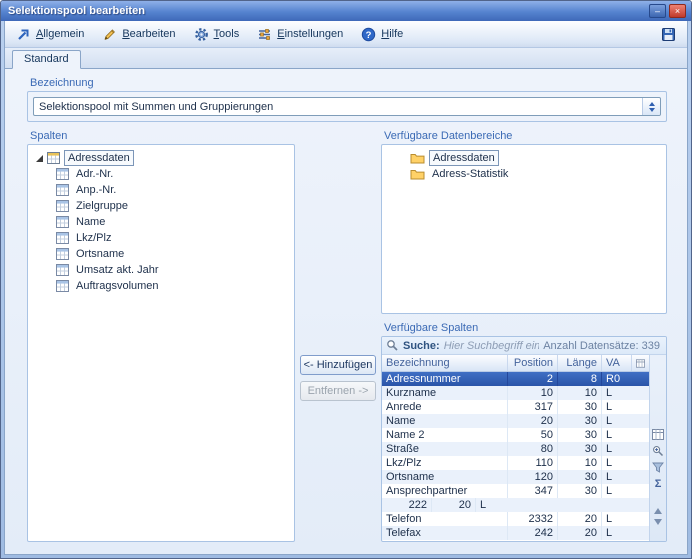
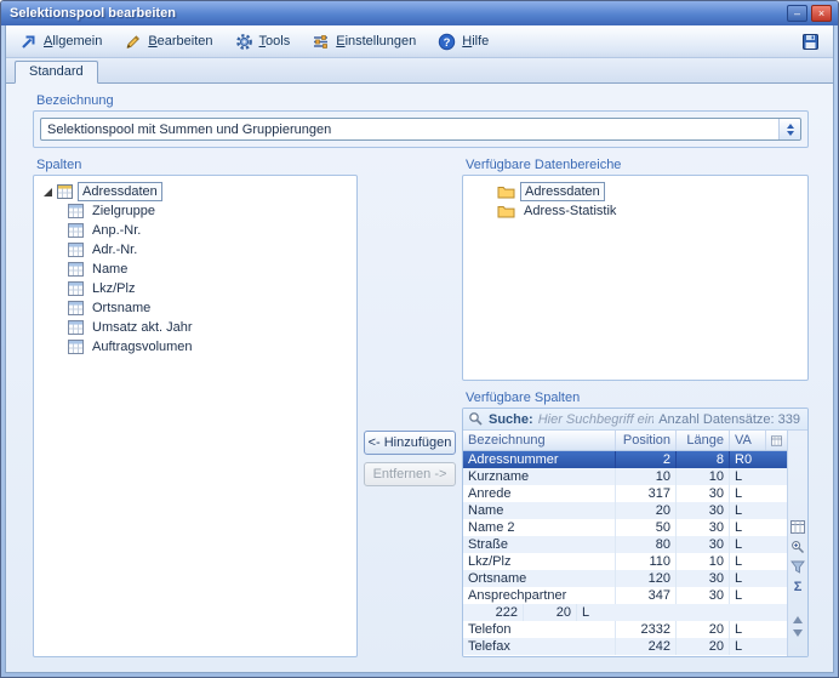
  Selektionspool bearbeiten
  –
  ×
  Allgemein
  Bearbeiten
  Tools
  Einstellungen
  ?
  Hilfe
  Standard
  Bezeichnung
  Selektionspool mit Summen und Gruppierungen
  Spalten
  Adressdaten
- Adr.-Nr.
+ Zielgruppe
  Anp.-Nr.
- Zielgruppe
+ Adr.-Nr.
  Name
  Lkz/Plz
  Ortsname
  Umsatz akt. Jahr
  Auftragsvolumen
  <- Hinzufügen
  Entfernen ->
  Verfügbare Datenbereiche
  Adressdaten
  Adress-Statistik
  Verfügbare Spalten
  Suche:
  Hier Suchbegriff ein
  Anzahl Datensätze: 339
  Bezeichnung
  Position
  Länge
  VA
  Adressnummer
  2
  8
  R0
  Kurzname
  10
  10
  L
  Anrede
  317
  30
  L
  Name
  20
  30
  L
  Name 2
  50
  30
  L
  Straße
  80
  30
  L
  Lkz/Plz
  110
  10
  L
  Ortsname
  120
  30
  L
  Ansprechpartner
  347
  30
  L
  222
  20
  L
  Telefon
  2332
  20
  L
  Telefax
  242
  20
  L
  Σ
